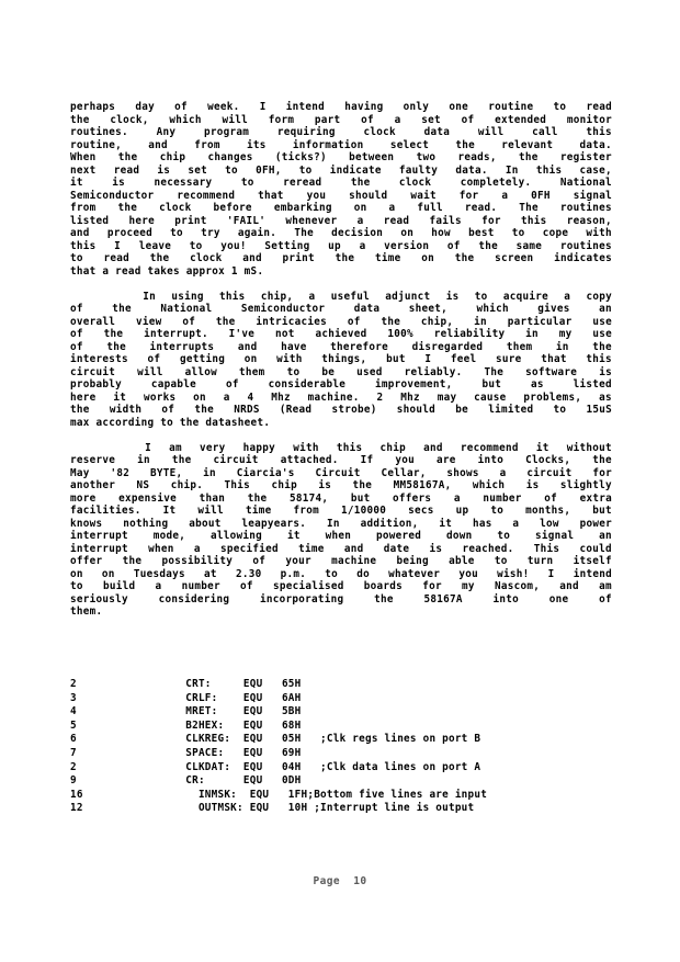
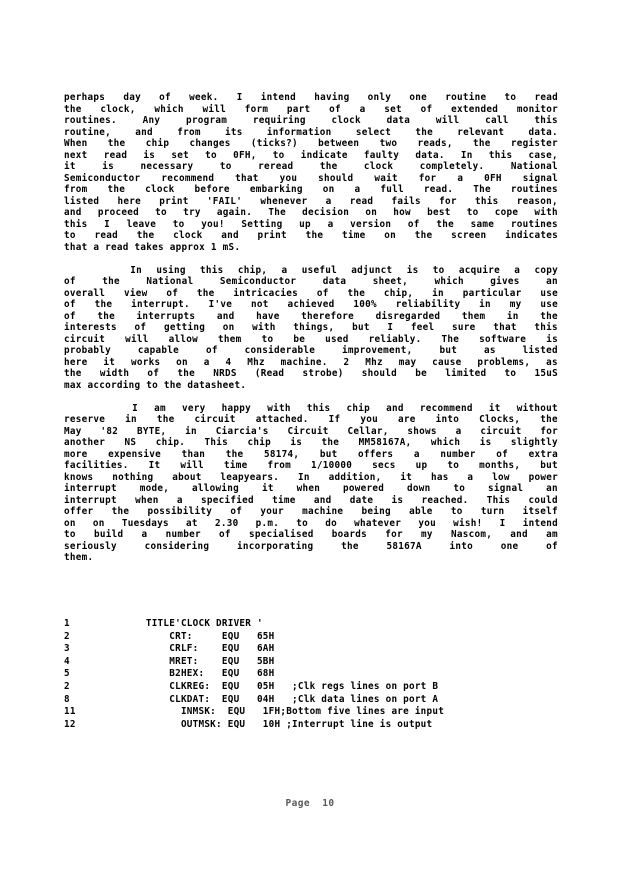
  perhaps
  day
  of
  week.
  I
  intend
  having
  only
  one
  routine
  to
  read
  the
  clock,
  which
  will
  form
  part
  of
  a
  set
  of
  extended
  monitor
  routines.
  Any
  program
  requiring
  clock
  data
  will
  call
  this
  routine,
  and
  from
  its
  information
  select
  the
  relevant
  data.
  When
  the
  chip
  changes
  (ticks?)
  between
  two
  reads,
  the
  register
  next
  read
  is
  set
  to
  0FH,
  to
  indicate
  faulty
  data.
  In
  this
  case,
  it
  is
  necessary
  to
  reread
  the
  clock
  completely.
  National
  Semiconductor
  recommend
  that
  you
  should
  wait
  for
  a
  0FH
  signal
  from
  the
  clock
  before
  embarking
  on
  a
  full
  read.
  The
  routines
  listed
  here
  print
  'FAIL'
  whenever
  a
  read
  fails
  for
  this
  reason,
  and
  proceed
  to
  try
  again.
  The
  decision
  on
  how
  best
  to
  cope
  with
  this
  I
  leave
  to
  you!
  Setting
  up
  a
  version
  of
  the
  same
  routines
  to
  read
  the
  clock
  and
  print
  the
  time
  on
  the
  screen
  indicates
  that a read takes approx 1 mS.
  In
  using
  this
  chip,
  a
  useful
  adjunct
  is
  to
  acquire
  a
  copy
  of
  the
  National
  Semiconductor
  data
  sheet,
  which
  gives
  an
  overall
  view
  of
  the
  intricacies
  of
  the
  chip,
  in
  particular
  use
  of
  the
  interrupt.
  I've
  not
  achieved
  100%
  reliability
  in
  my
  use
  of
  the
  interrupts
  and
  have
  therefore
  disregarded
  them
  in
  the
  interests
  of
  getting
  on
  with
  things,
  but
  I
  feel
  sure
  that
  this
  circuit
  will
  allow
  them
  to
  be
  used
  reliably.
  The
  software
  is
  probably
  capable
  of
  considerable
  improvement,
  but
  as
  listed
  here
  it
  works
  on
  a
  4
  Mhz
  machine.
  2
  Mhz
  may
  cause
  problems,
  as
  the
  width
  of
  the
  NRDS
  (Read
  strobe)
  should
  be
  limited
  to
  15uS
  max according to the datasheet.
  I
  am
  very
  happy
  with
  this
  chip
  and
  recommend
  it
  without
  reserve
  in
  the
  circuit
  attached.
  If
  you
  are
  into
  Clocks,
  the
  May
  '82
  BYTE,
  in
  Ciarcia's
  Circuit
  Cellar,
  shows
  a
  circuit
  for
  another
  NS
  chip.
  This
  chip
  is
  the
  MM58167A,
  which
  is
  slightly
  more
  expensive
  than
  the
  58174,
  but
  offers
  a
  number
  of
  extra
  facilities.
  It
  will
  time
  from
  1/10000
  secs
  up
  to
  months,
  but
  knows
  nothing
  about
  leapyears.
  In
  addition,
  it
  has
  a
  low
  power
  interrupt
  mode,
  allowing
  it
  when
  powered
  down
  to
  signal
  an
  interrupt
  when
  a
  specified
  time
  and
  date
  is
  reached.
  This
  could
  offer
  the
  possibility
  of
  your
  machine
  being
  able
  to
  turn
  itself
  on
  on
  Tuesdays
  at
  2.30
  p.m.
  to
  do
  whatever
  you
  wish!
  I
  intend
  to
  build
  a
  number
  of
  specialised
  boards
  for
  my
  Nascom,
  and
  am
  seriously
  considering
  incorporating
  the
  58167A
  into
  one
  of
  them.
+ 1 TITLE'CLOCK DRIVER '
  2 CRT: EQU 65H
  3 CRLF: EQU 6AH
  4 MRET: EQU 5BH
  5 B2HEX: EQU 68H
- 6 CLKREG: EQU 05H ;Clk regs lines on port B
+ 2 CLKREG: EQU 05H ;Clk regs lines on port B
- 7 SPACE: EQU 69H
- 2 CLKDAT: EQU 04H ;Clk data lines on port A
+ 8 CLKDAT: EQU 04H ;Clk data lines on port A
- 9 CR: EQU 0DH
- 16 INMSK: EQU 1FH;Bottom five lines are input
+ 11 INMSK: EQU 1FH;Bottom five lines are input
  12 OUTMSK: EQU 10H ;Interrupt line is output
  Page 10
